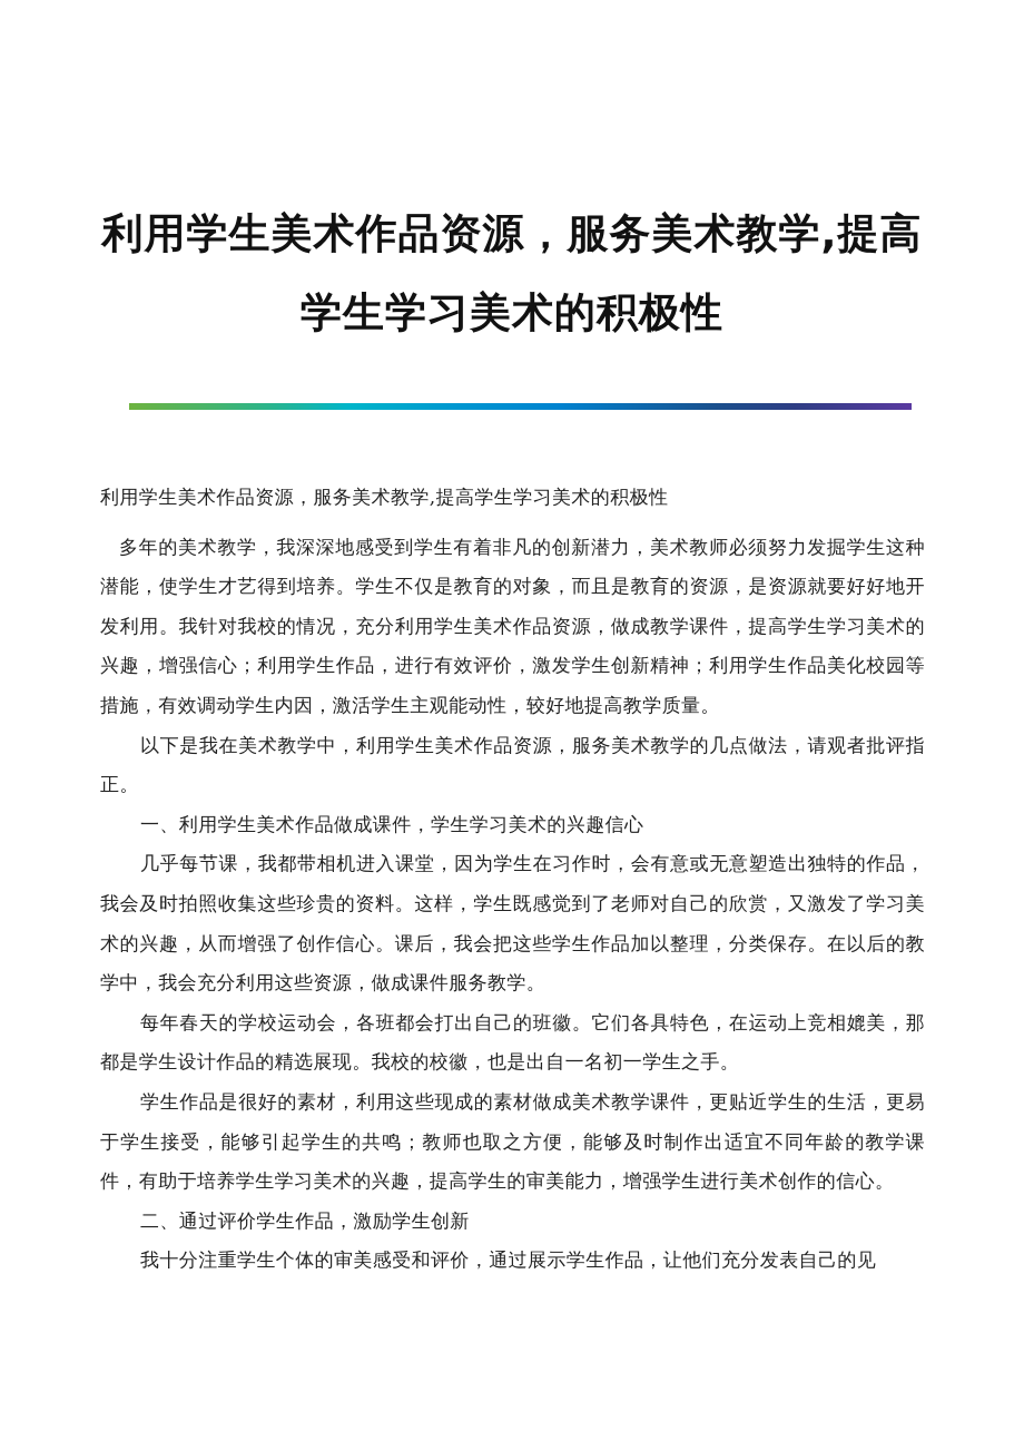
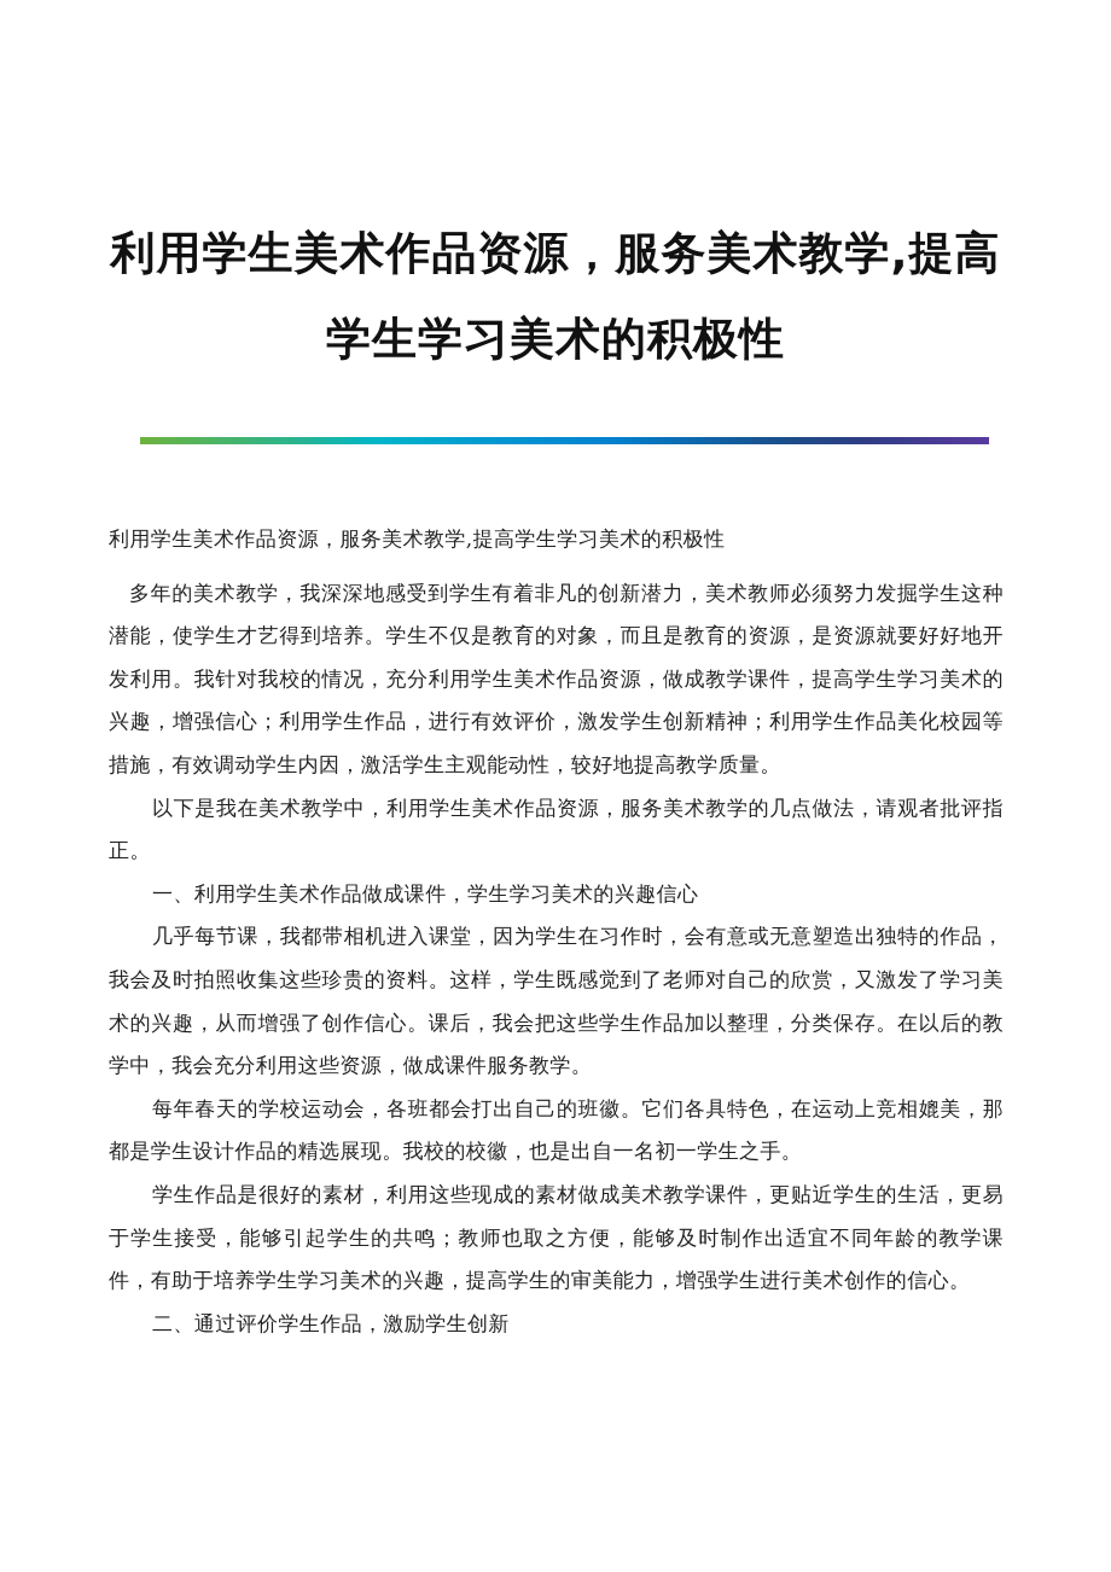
  利用学生美术作品资源，服务美术教学,提高
  学生学习美术的积极性
  利用学生美术作品资源，服务美术教学,提高学生学习美术的积极性
  多年的美术教学，我深深地感受到学生有着非凡的创新潜力，美术教师必须努力发掘学生这种潜能，使学生才艺得到培养。学生不仅是教育的对象，而且是教育的资源，是资源就要好好地开发利用。我针对我校的情况，充分利用学生美术作品资源，做成教学课件，提高学生学习美术的兴趣，增强信心；利用学生作品，进行有效评价，激发学生创新精神；利用学生作品美化校园等措施，有效调动学生内因，激活学生主观能动性，较好地提高教学质量。
  以下是我在美术教学中，利用学生美术作品资源，服务美术教学的几点做法，请观者批评指正。
  一、利用学生美术作品做成课件，学生学习美术的兴趣信心
  几乎每节课，我都带相机进入课堂，因为学生在习作时，会有意或无意塑造出独特的作品，我会及时拍照收集这些珍贵的资料。这样，学生既感觉到了老师对自己的欣赏，又激发了学习美术的兴趣，从而增强了创作信心。课后，我会把这些学生作品加以整理，分类保存。在以后的教学中，我会充分利用这些资源，做成课件服务教学。
  每年春天的学校运动会，各班都会打出自己的班徽。它们各具特色，在运动上竞相媲美，那都是学生设计作品的精选展现。我校的校徽，也是出自一名初一学生之手。
  学生作品是很好的素材，利用这些现成的素材做成美术教学课件，更贴近学生的生活，更易于学生接受，能够引起学生的共鸣；教师也取之方便，能够及时制作出适宜不同年龄的教学课件，有助于培养学生学习美术的兴趣，提高学生的审美能力，增强学生进行美术创作的信心。
  二、通过评价学生作品，激励学生创新
- 我十分注重学生个体的审美感受和评价，通过展示学生作品，让他们充分发表自己的见
